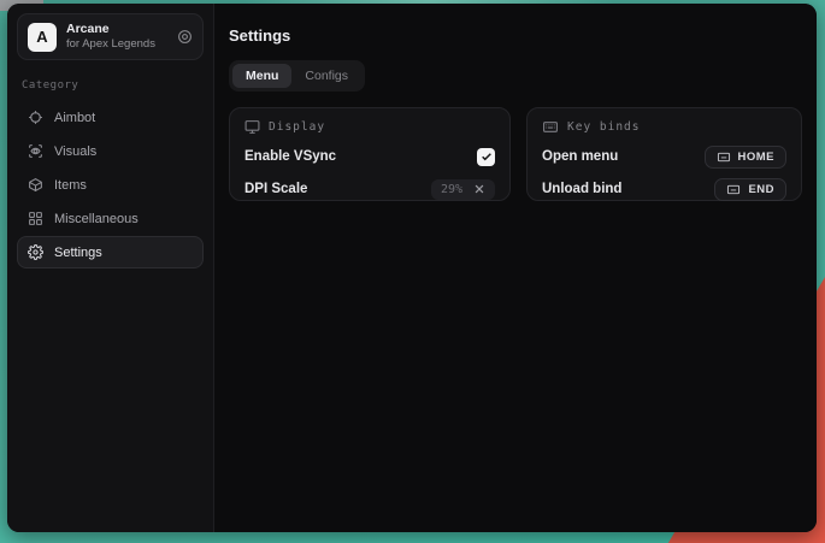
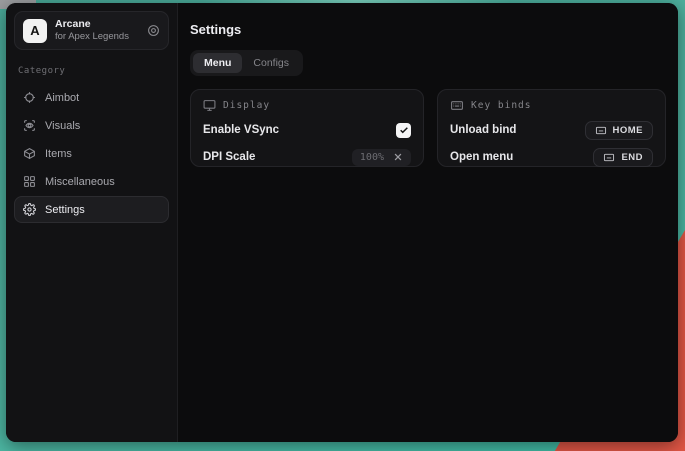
  A
  Arcane
  for Apex Legends
  Category
  Aimbot
  Visuals
  Items
  Miscellaneous
  Settings
  Settings
  Menu
  Configs
  Display
  Enable VSync
  DPI Scale
- 29%
+ 100%
  Key binds
- Open menu
+ Unload bind
  HOME
- Unload bind
+ Open menu
  END
